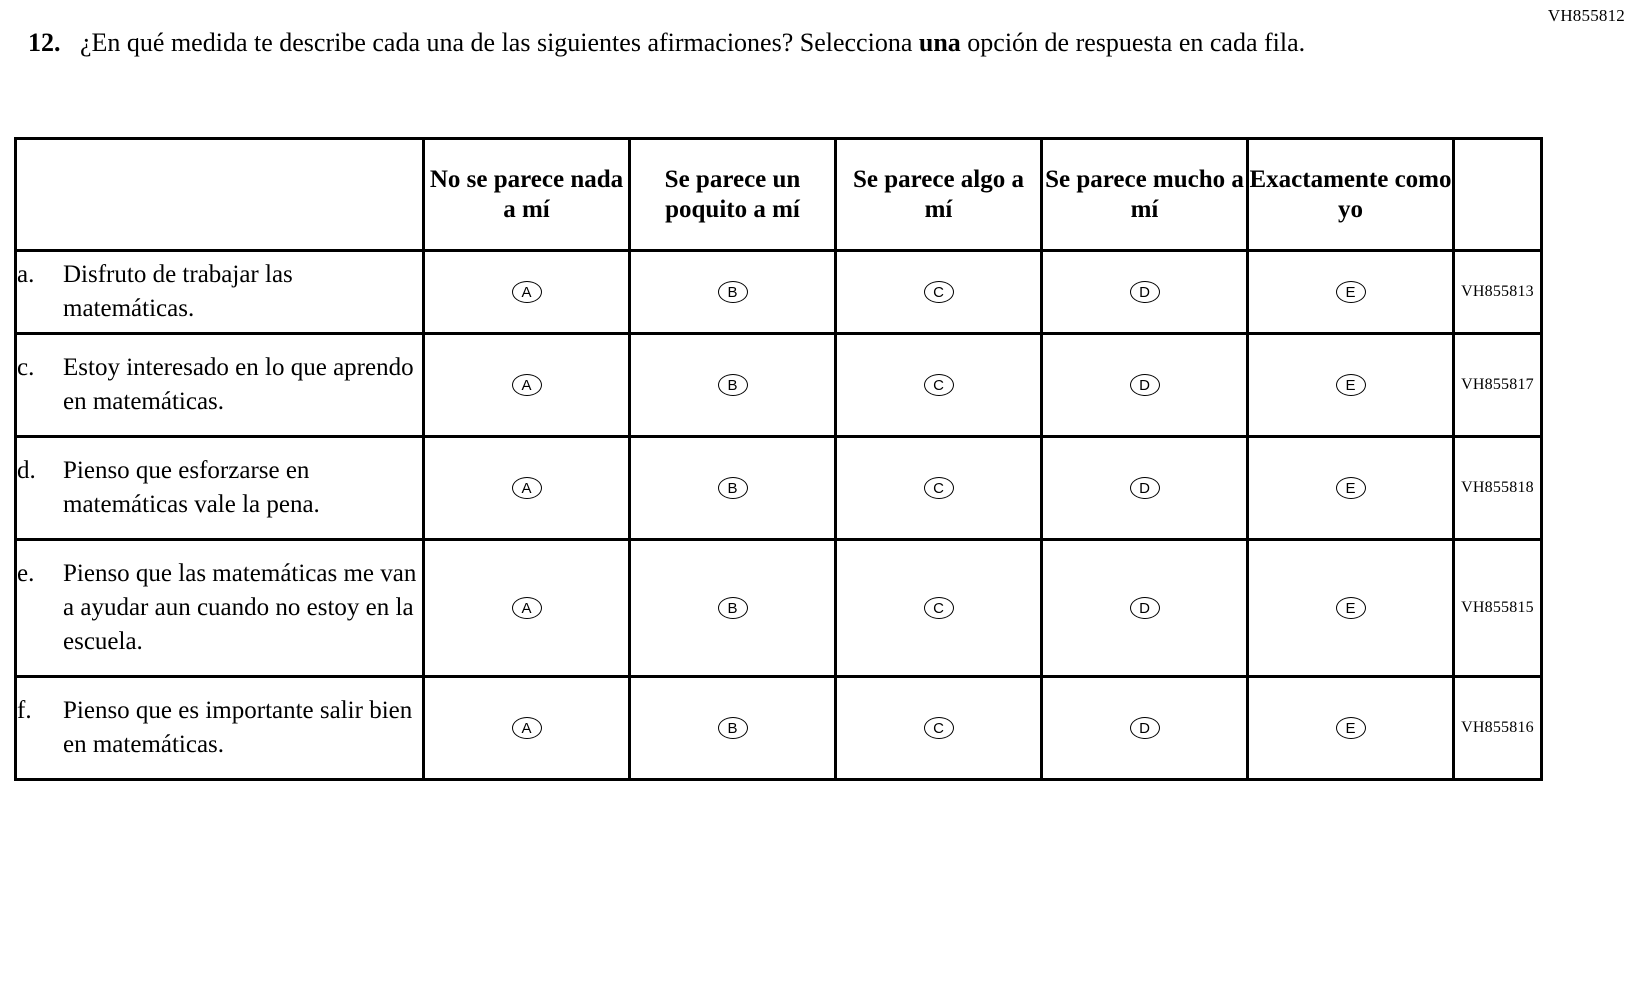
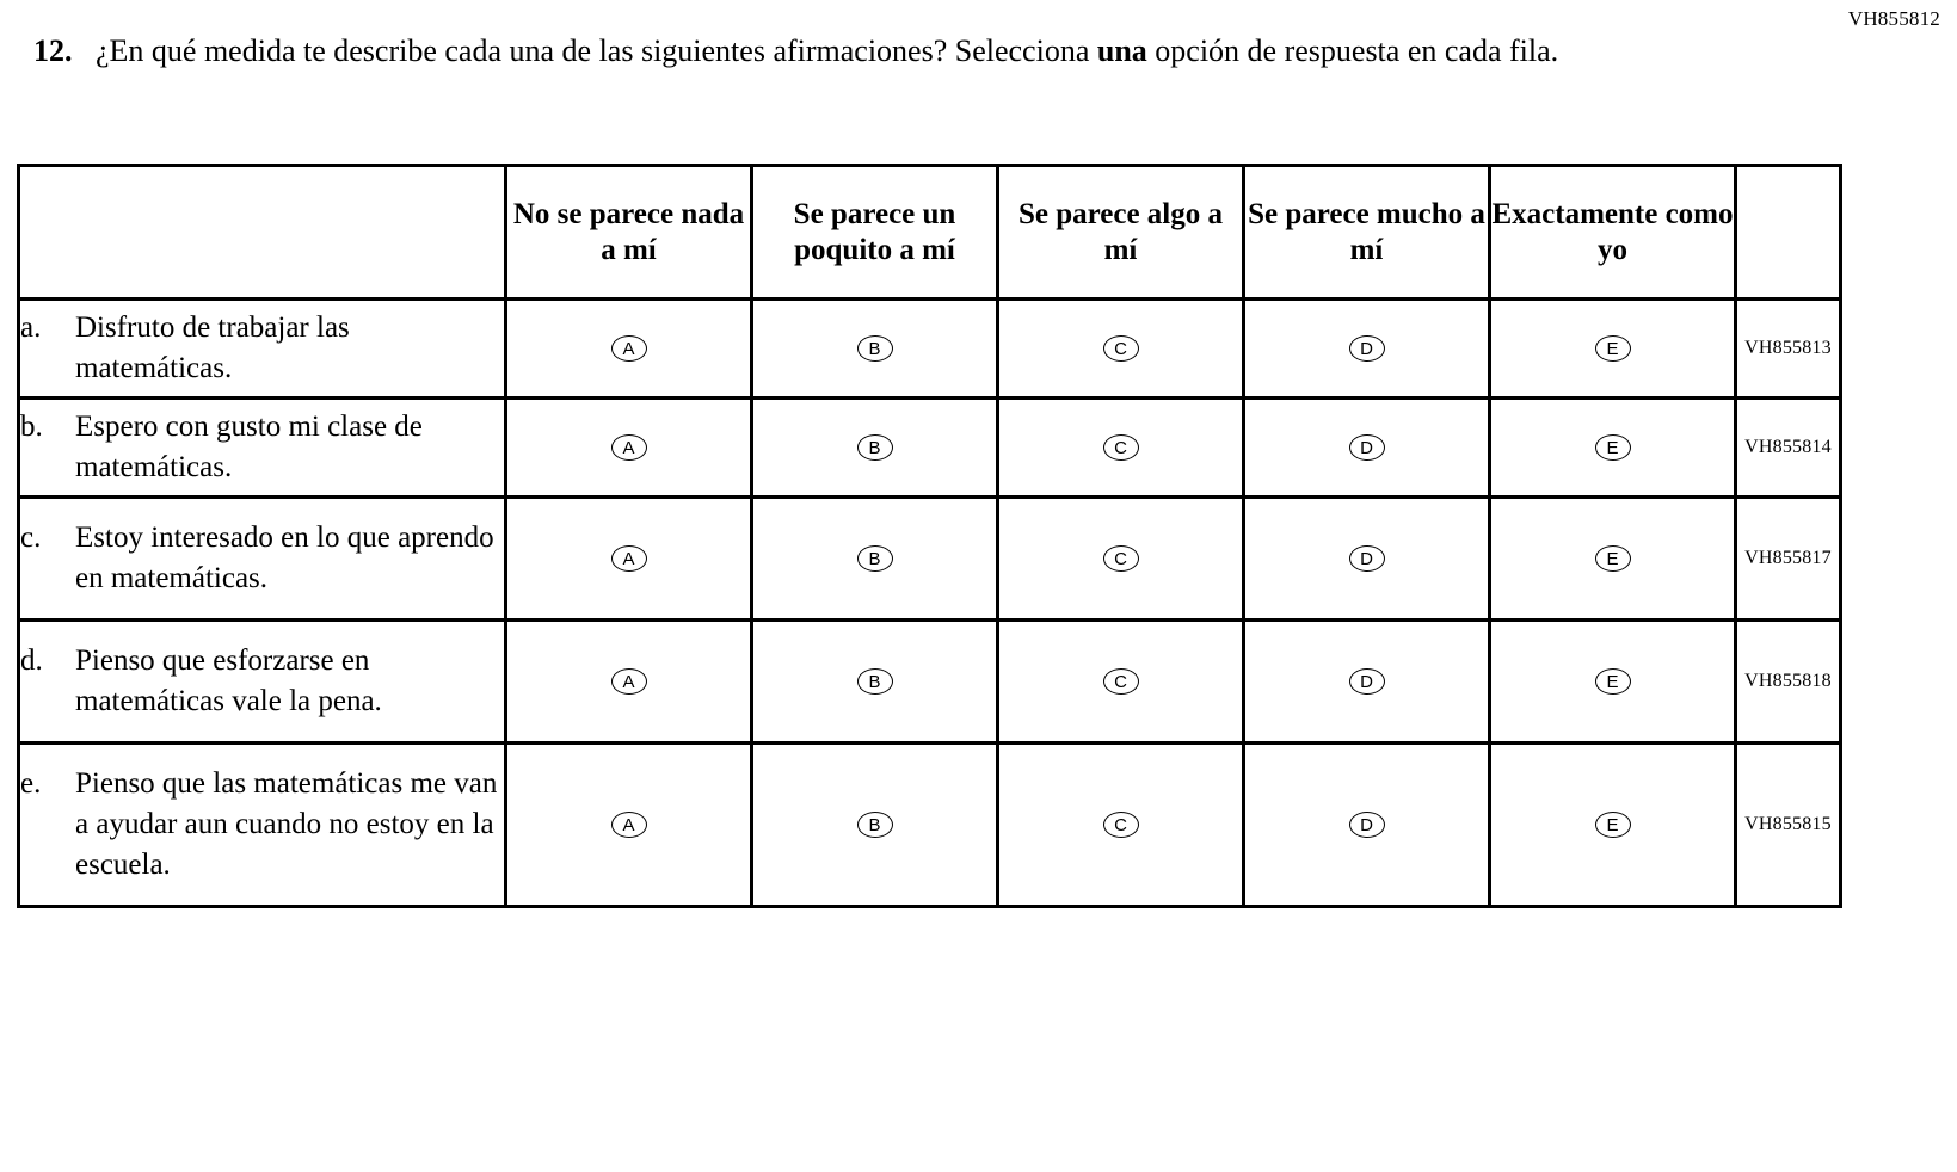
  VH855812
  12.
  ¿En qué medida te describe cada una de las siguientes afirmaciones? Selecciona una opción de respuesta en cada fila.
  	No se parece nada a mí	Se parece un poquito a mí	Se parece algo a mí	Se parece mucho a mí	Exactamente como yo
  a. Disfruto de trabajar las matemáticas.	A	B	C	D	E	VH855813
+ b. Espero con gusto mi clase de matemáticas.	A	B	C	D	E	VH855814
  c. Estoy interesado en lo que aprendo en matemáticas.	A	B	C	D	E	VH855817
  d. Pienso que esforzarse en matemáticas vale la pena.	A	B	C	D	E	VH855818
  e. Pienso que las matemáticas me van a ayudar aun cuando no estoy en la escuela.	A	B	C	D	E	VH855815
- f. Pienso que es importante salir bien en matemáticas.	A	B	C	D	E	VH855816
